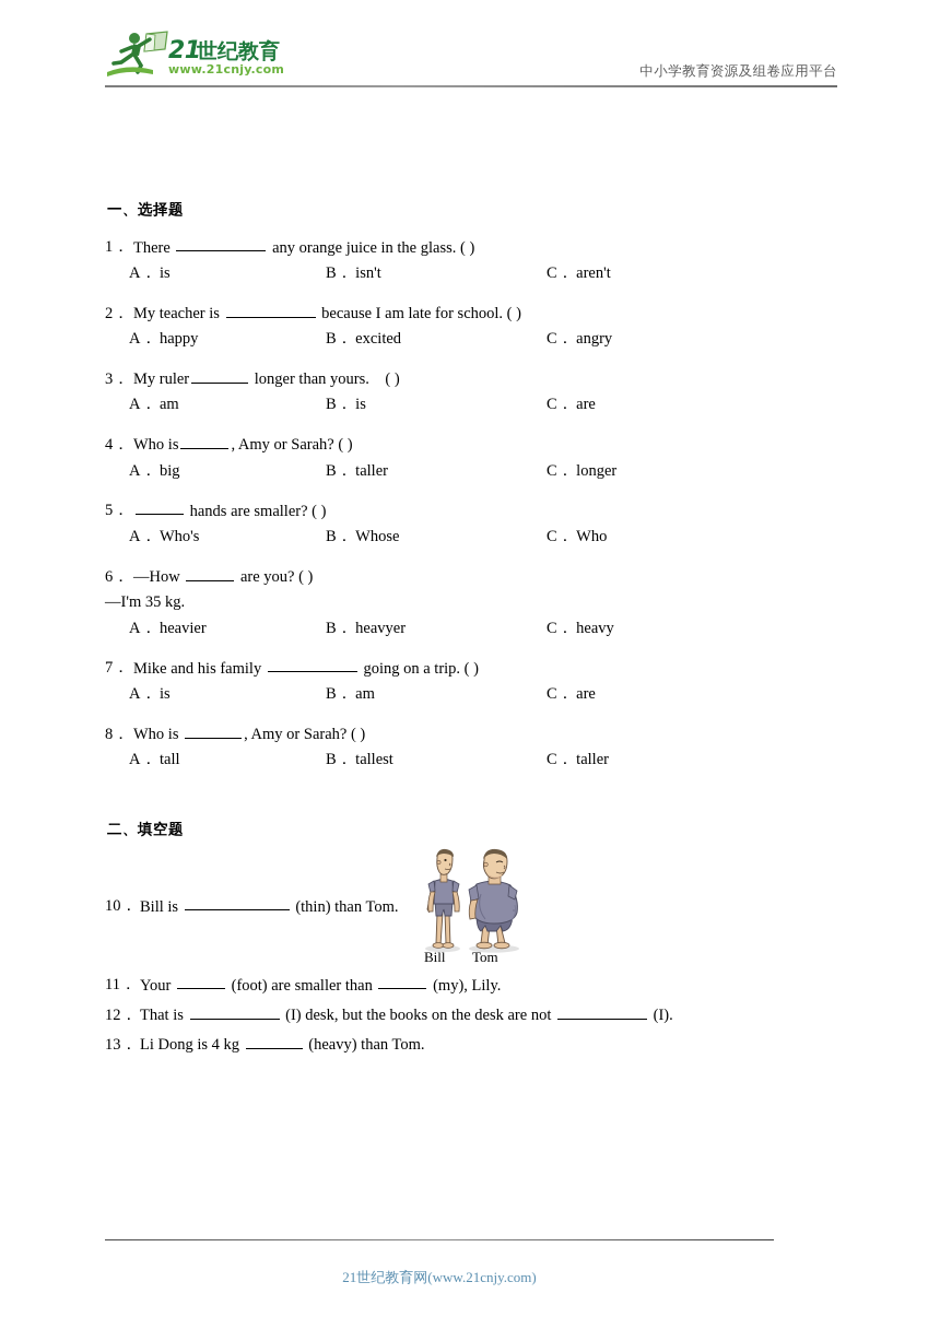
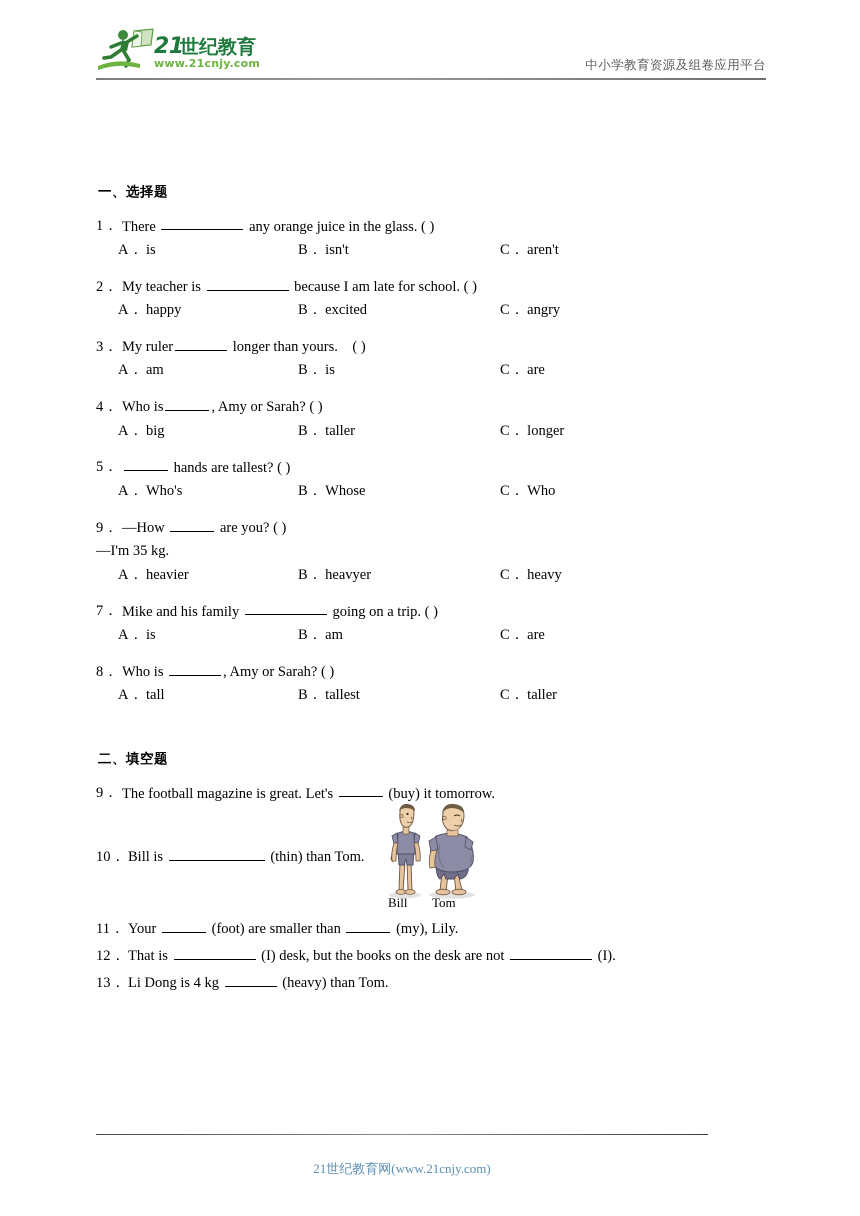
  21
  世纪教育
  www.21cnjy.com
  中小学教育资源及组卷应用平台
  一、选择题
  1． There any orange juice in the glass. ( )
  A． is
  B． isn't
  C． aren't
  2． My teacher is because I am late for school. ( )
  A． happy
  B． excited
  C． angry
  3． My ruler longer than yours. ( )
  A． am
  B． is
  C． are
  4． Who is , Amy or Sarah? ( )
  A． big
  B． taller
  C． longer
- 5． hands are smaller? ( )
+ 5． hands are tallest? ( )
  A． Who's
  B． Whose
  C． Who
- 6． —How are you? ( )
+ 9． —How are you? ( )
  —I'm 35 kg.
  A． heavier
  B． heavyer
  C． heavy
  7． Mike and his family going on a trip. ( )
  A． is
  B． am
  C． are
  8． Who is , Amy or Sarah? ( )
  A． tall
  B． tallest
  C． taller
  二、填空题
+ 9． The football magazine is great. Let's (buy) it tomorrow.
  10． Bill is (thin) than Tom.
  Bill
  Tom
  11． Your (foot) are smaller than (my), Lily.
  12． That is (I) desk, but the books on the desk are not (I).
  13． Li Dong is 4 kg (heavy) than Tom.
  21世纪教育网(www.21cnjy.com)
